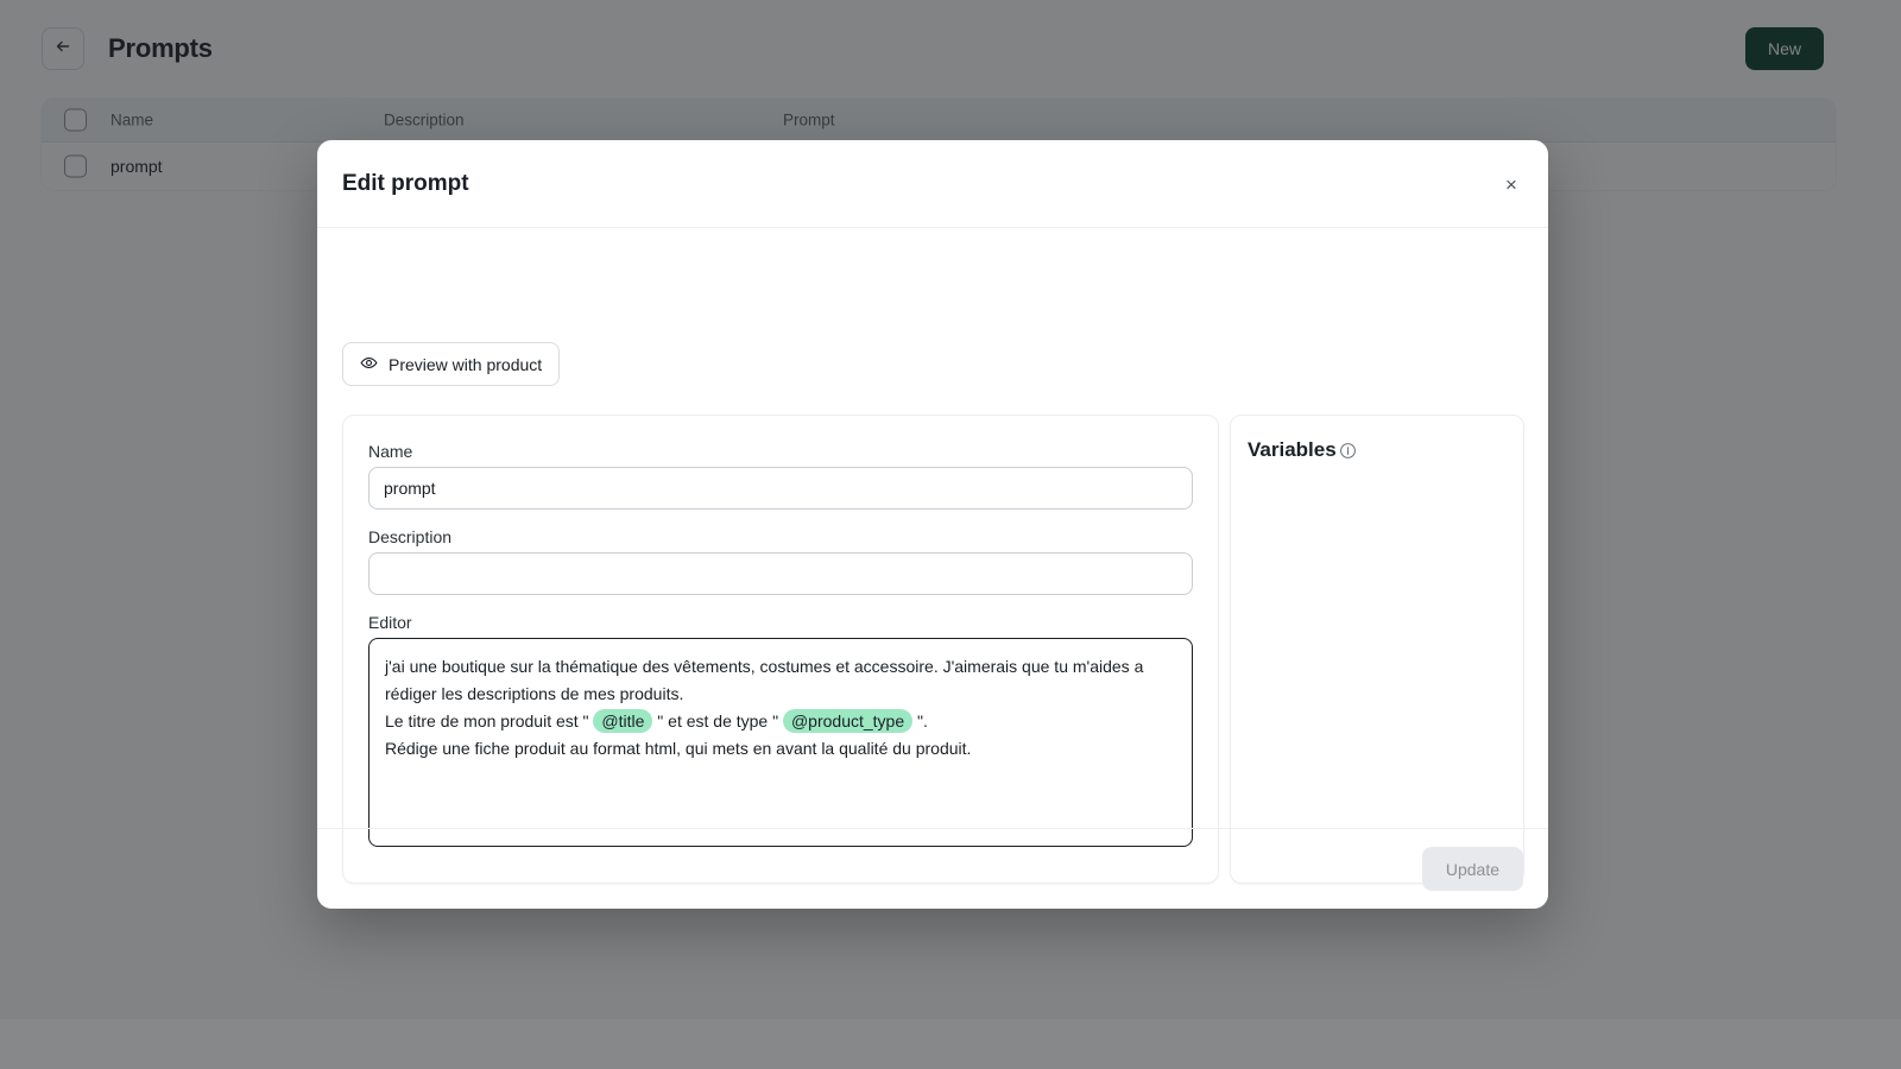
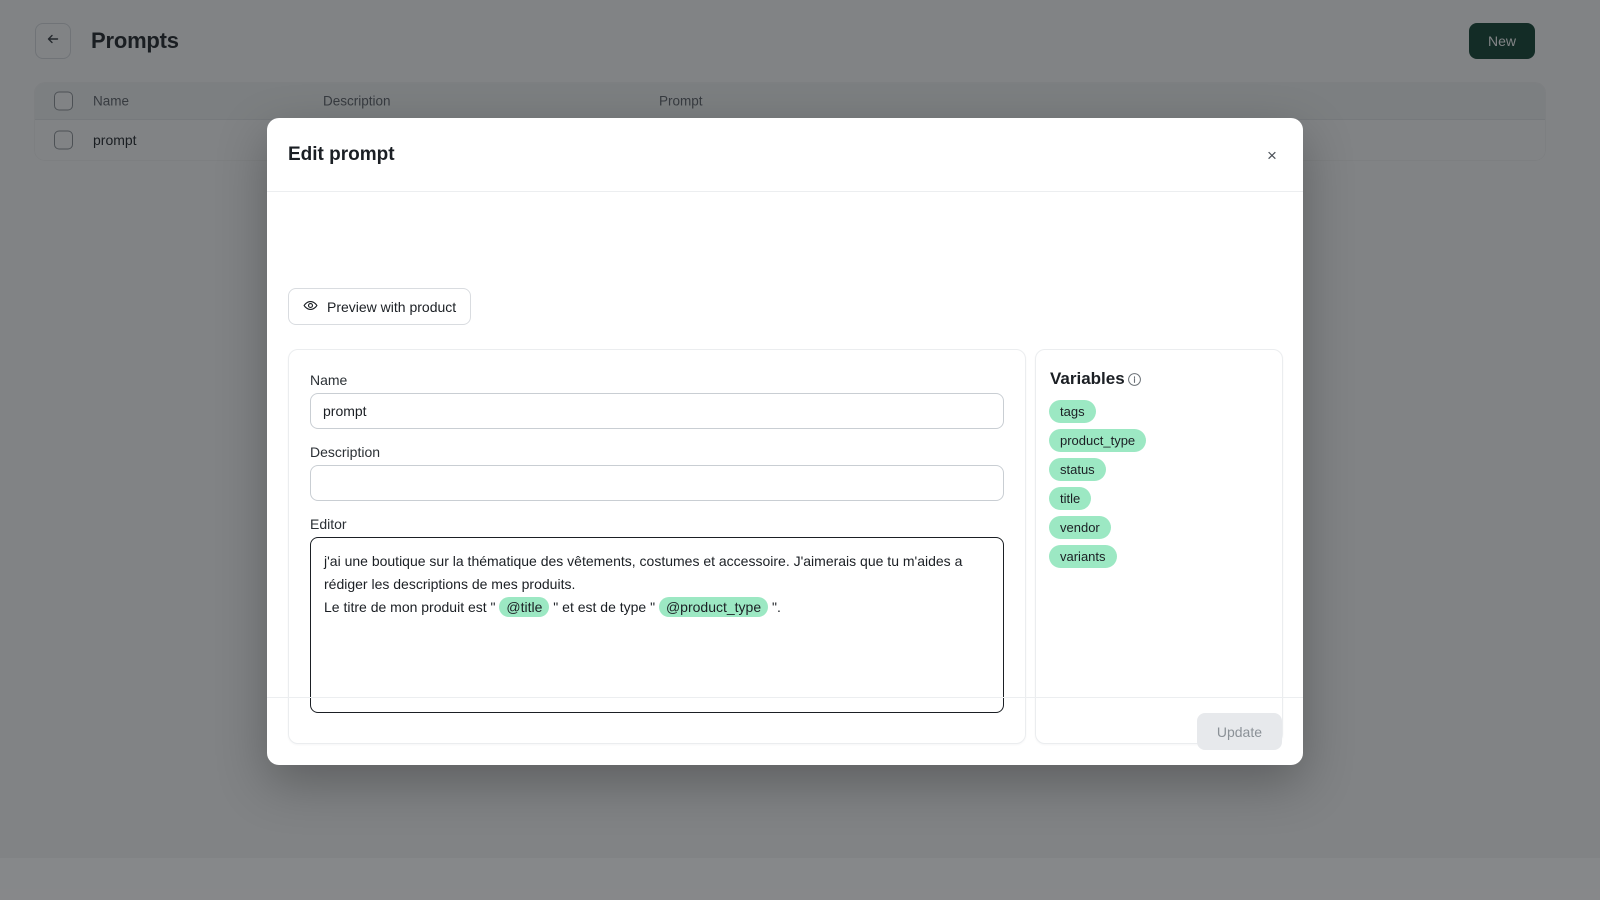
  Prompts
  New
  Name
  Description
  Prompt
  prompt
  Edit prompt
  ×
  Preview with product
  Name
  prompt
  Description
  Editor
  j'ai une boutique sur la thématique des vêtements, costumes et accessoire. J'aimerais que tu m'aides a rédiger les descriptions de mes produits.
  Le titre de mon produit est " @title " et est de type " @product_type ".
- Rédige une fiche produit au format html, qui mets en avant la qualité du produit.
  Variables
+ tags
+ product_type
+ status
+ title
+ vendor
+ variants
  Update
